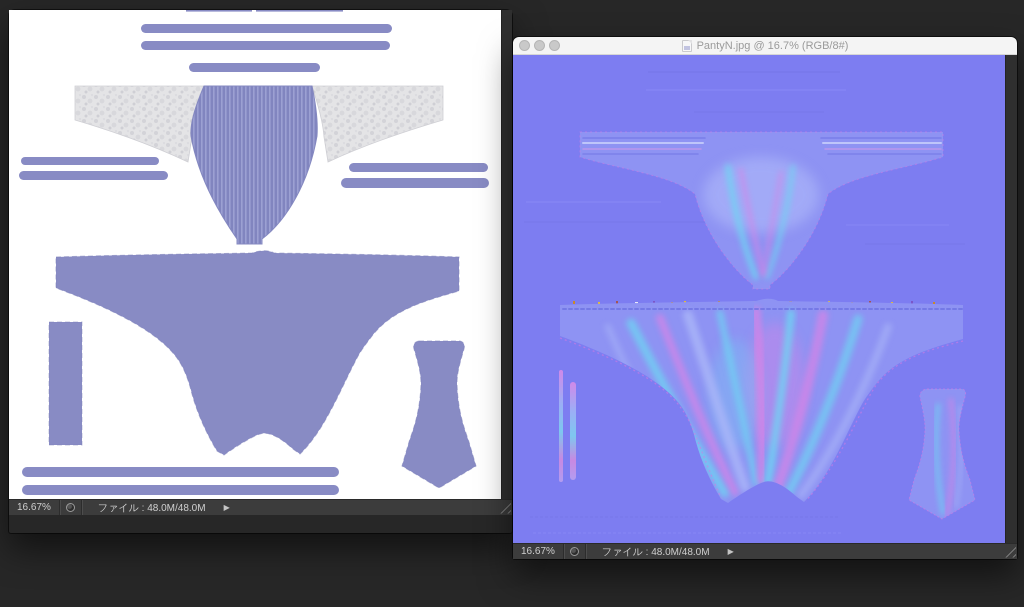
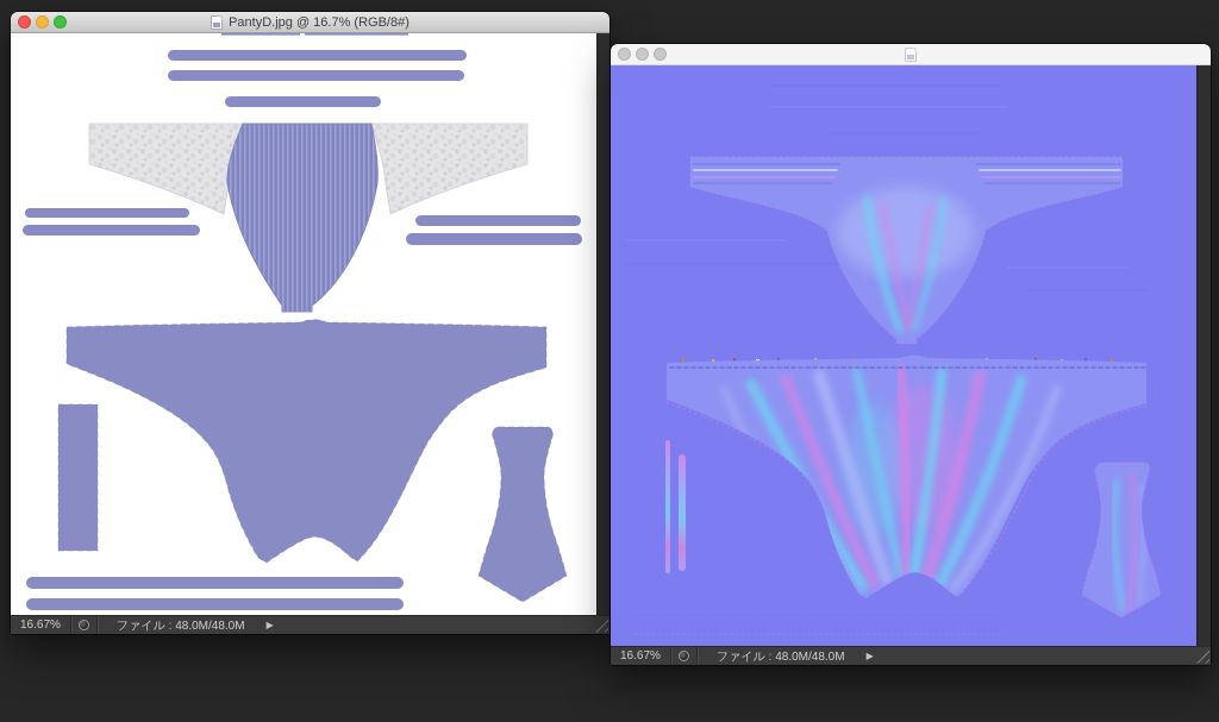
+ PantyD.jpg @ 16.7% (RGB/8#)
  16.67%
  ファイル : 48.0M/48.0M
  ▶
- PantyN.jpg @ 16.7% (RGB/8#)
  16.67%
  ファイル : 48.0M/48.0M
  ▶
